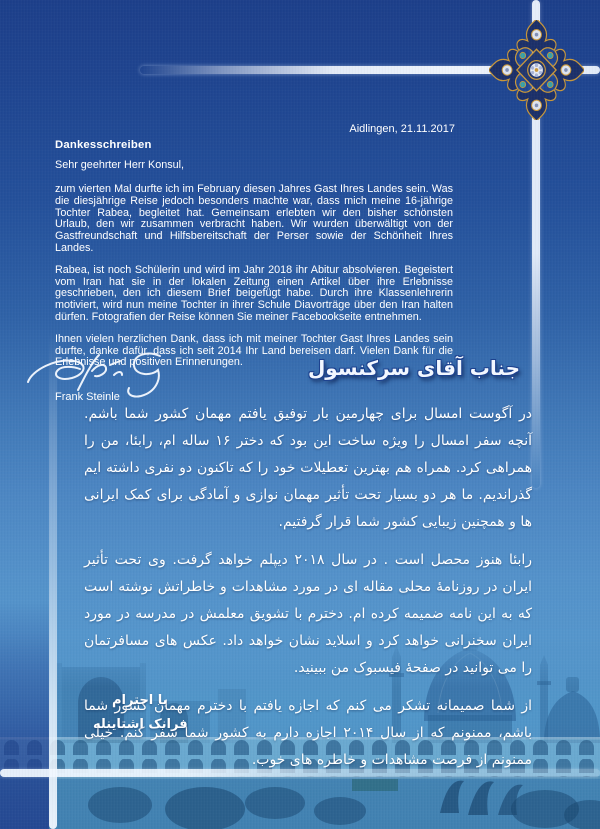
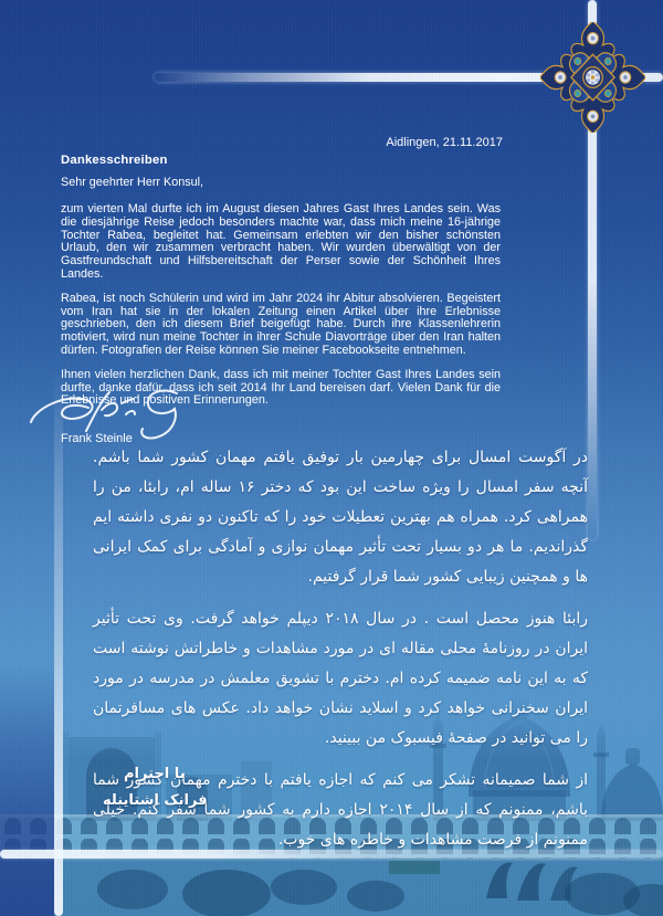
  Aidlingen, 21.11.2017
  Dankesschreiben
  Sehr geehrter Herr Konsul,
- zum vierten Mal durfte ich im February diesen Jahres Gast Ihres Landes sein. Was die diesjährige Reise jedoch besonders machte war, dass mich meine 16-jährige Tochter Rabea, begleitet hat. Gemeinsam erlebten wir den bisher schönsten Urlaub, den wir zusammen verbracht haben. Wir wurden überwältigt von der Gastfreundschaft und Hilfsbereitschaft der Perser sowie der Schönheit Ihres Landes.
+ zum vierten Mal durfte ich im August diesen Jahres Gast Ihres Landes sein. Was die diesjährige Reise jedoch besonders machte war, dass mich meine 16-jährige Tochter Rabea, begleitet hat. Gemeinsam erlebten wir den bisher schönsten Urlaub, den wir zusammen verbracht haben. Wir wurden überwältigt von der Gastfreundschaft und Hilfsbereitschaft der Perser sowie der Schönheit Ihres Landes.
- Rabea, ist noch Schülerin und wird im Jahr 2018 ihr Abitur absolvieren. Begeistert vom Iran hat sie in der lokalen Zeitung einen Artikel über ihre Erlebnisse geschrieben, den ich diesem Brief beigefügt habe. Durch ihre Klassenlehrerin motiviert, wird nun meine Tochter in ihrer Schule Diavorträge über den Iran halten dürfen. Fotografien der Reise können Sie meiner Facebookseite entnehmen.
+ Rabea, ist noch Schülerin und wird im Jahr 2024 ihr Abitur absolvieren. Begeistert vom Iran hat sie in der lokalen Zeitung einen Artikel über ihre Erlebnisse geschrieben, den ich diesem Brief beigefügt habe. Durch ihre Klassenlehrerin motiviert, wird nun meine Tochter in ihrer Schule Diavorträge über den Iran halten dürfen. Fotografien der Reise können Sie meiner Facebookseite entnehmen.
  Ihnen vielen herzlichen Dank, dass ich mit meiner Tochter Gast Ihres Landes sein durfte, danke dafür, dass ich seit 2014 Ihr Land bereisen darf. Vielen Dank für die rlenisse ud positiven Erinnerungen.
  Frank Steinle
- جناب آقای سرکنسول
  در آگوست امسال برای چهارمین بار توفیق یافتم مهمان کشور شما باشم. آنچه سفر امسال را ویژه ساخت این بود که دختر ۱۶ ساله ام، رابئا، من را همراهی کرد. همراه هم بهترین تعطیلات خود را که تاکنون دو نفری داشته ایم گذراندیم. ما هر دو بسیار تحت تأثیر مهمان نوازی و آمادگی برای کمک ایرانی ها و همچنین زیبایی کشور شما قرار گرفتیم.
  رابئا هنوز محصل است . در سال ۲۰۱۸ دیپلم خواهد گرفت. وی تحت تأثیر ایران در روزنامهٔ محلی مقاله ای در مورد مشاهدات و خاطراتش نوشته است که به این نامه ضمیمه کرده ام. دخترم با تشویق معلمش در مدرسه در مورد ایران سخنرانی خواهد کرد و اسلاید نشان خواهد داد. عکس های مسافرتمان را می توانید در صفحهٔ فیسبوک من ببینید.
  از شما صمیمانه تشکر می کنم که اجازه یافتم با دخترم مهمان کشور شما باشم، ممنونم که از سال ۲۰۱۴ اجازه دارم به کشور شما سفر کنم. خیلی ممنونم از فرصت مشاهدات و خاطره های خوب.
  با احترام
  فرانک اشتاینله
